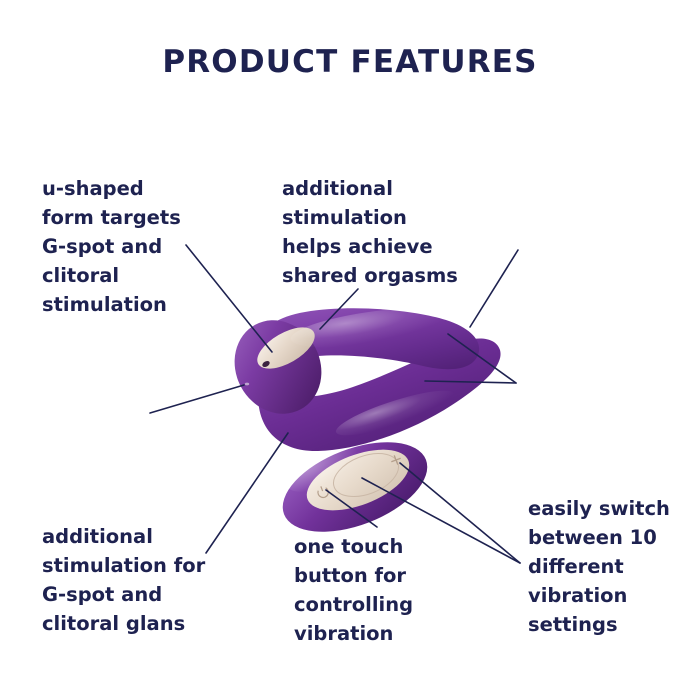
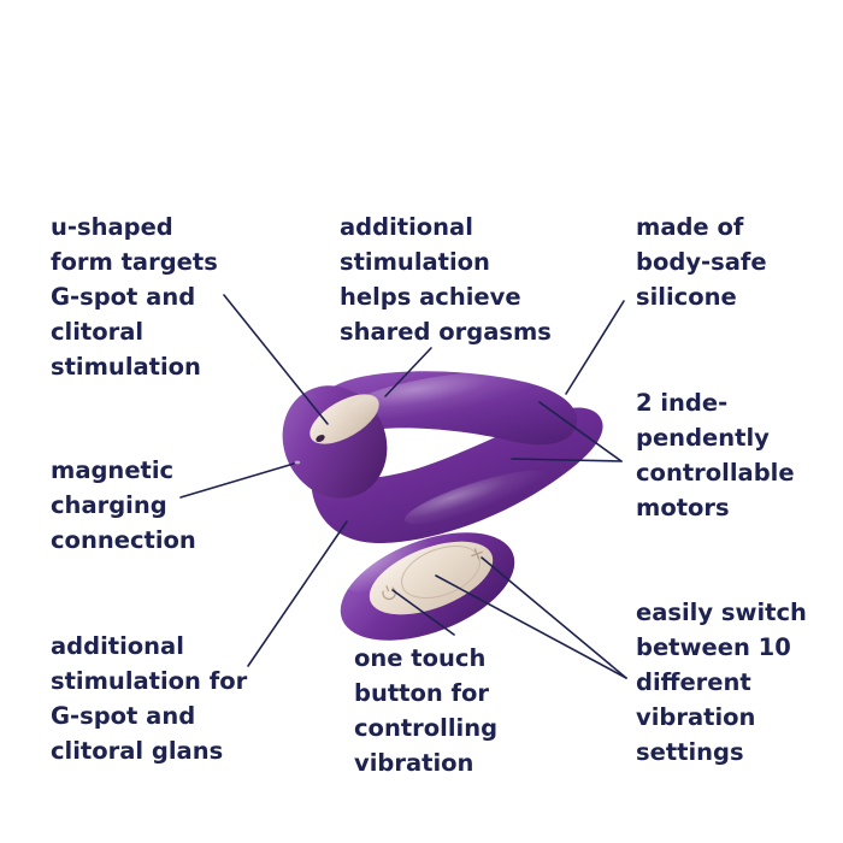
- PRODUCT FEATURES
  u-shaped
  form targets
  G-spot and
  clitoral
  stimulation
  additional
  stimulation
  helps achieve
  shared orgasms
+ made of
+ body-safe
+ silicone
+ 2 inde-
+ pendently
+ controllable
+ motors
+ magnetic
+ charging
+ connection
  additional
  stimulation for
  G-spot and
  clitoral glans
  one touch
  button for
  controlling
  vibration
  easily switch
  between 10
  different
  vibration
  settings
